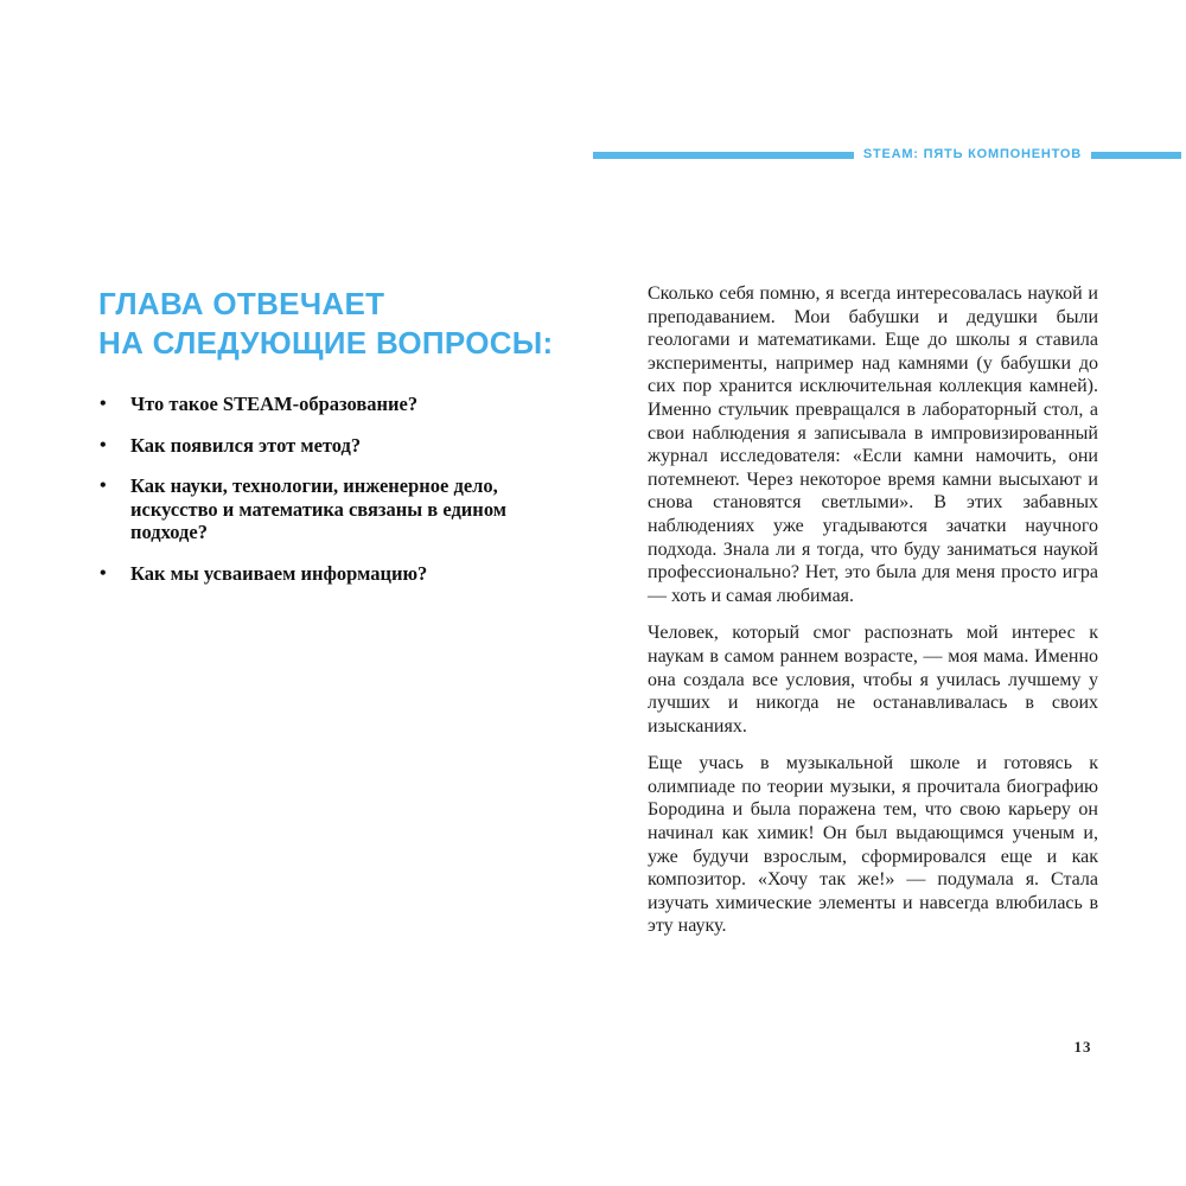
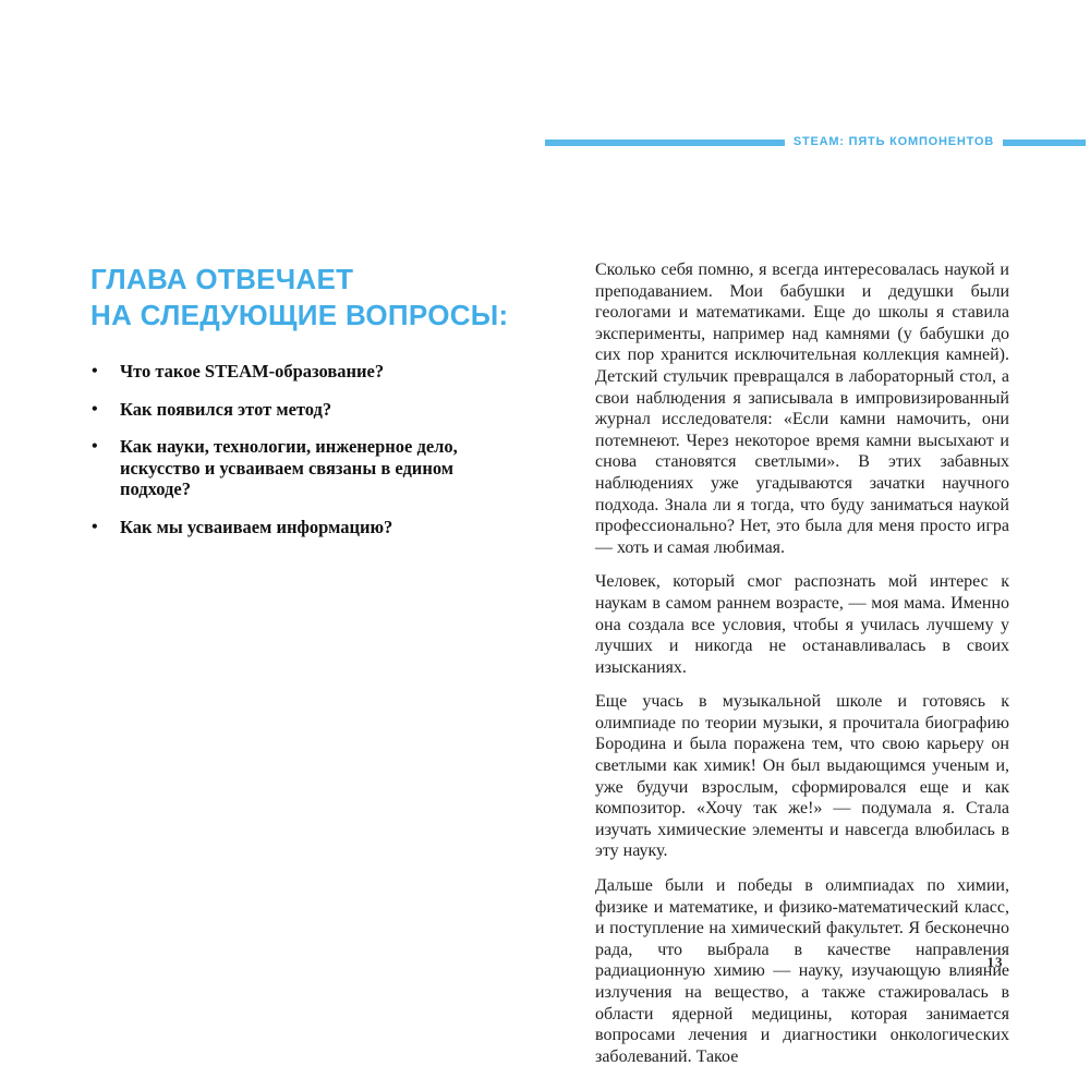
  STEAM: ПЯТЬ КОМПОНЕНТОВ
  ГЛАВА ОТВЕЧАЕТ
  НА СЛЕДУЮЩИЕ ВОПРОСЫ:
  •
  Что такое STEAM-образование?
  •
  Как появился этот метод?
  •
- Как науки, технологии, инженерное дело, искусство и математика связаны в едином подходе?
+ Как науки, технологии, инженерное дело, искусство и усваиваем связаны в едином подходе?
  •
  Как мы усваиваем информацию?
- Сколько себя помню, я всегда интересовалась наукой и преподаванием. Мои бабушки и дедушки были геологами и математиками. Еще до школы я ставила эксперименты, например над камнями (у бабушки до сих пор хранится исключительная коллекция камней). Именно стульчик превращался в лабораторный стол, а свои наблюдения я записывала в импровизированный журнал исследователя: «Если камни намочить, они потемнеют. Через некоторое время камни высыхают и снова становятся светлыми». В этих забавных наблюдениях уже угадываются зачатки научного подхода. Знала ли я тогда, что буду заниматься наукой профессионально? Нет, это была для меня просто игра — хоть и самая любимая.
+ Сколько себя помню, я всегда интересовалась наукой и преподаванием. Мои бабушки и дедушки были геологами и математиками. Еще до школы я ставила эксперименты, например над камнями (у бабушки до сих пор хранится исключительная коллекция камней). Детский стульчик превращался в лабораторный стол, а свои наблюдения я записывала в импровизированный журнал исследователя: «Если камни намочить, они потемнеют. Через некоторое время камни высыхают и снова становятся светлыми». В этих забавных наблюдениях уже угадываются зачатки научного подхода. Знала ли я тогда, что буду заниматься наукой профессионально? Нет, это была для меня просто игра — хоть и самая любимая.
  Человек, который смог распознать мой интерес к наукам в самом раннем возрасте, — моя мама. Именно она создала все условия, чтобы я училась лучшему у лучших и никогда не останавливалась в своих изысканиях.
- Еще учась в музыкальной школе и готовясь к олимпиаде по теории музыки, я прочитала биографию Бородина и была поражена тем, что свою карьеру он начинал как химик! Он был выдающимся ученым и, уже будучи взрослым, сформировался еще и как композитор. «Хочу так же!» — подумала я. Стала изучать химические элементы и навсегда влюбилась в эту науку.
+ Еще учась в музыкальной школе и готовясь к олимпиаде по теории музыки, я прочитала биографию Бородина и была поражена тем, что свою карьеру он светлыми как химик! Он был выдающимся ученым и, уже будучи взрослым, сформировался еще и как композитор. «Хочу так же!» — подумала я. Стала изучать химические элементы и навсегда влюбилась в эту науку.
+ Дальше были и победы в олимпиадах по химии, физике и математике, и физико-математический класс, и поступление на химический факультет. Я бесконечно рада, что выбрала в качестве направления радиационную химию — науку, изучающую влияние излучения на вещество, а также стажировалась в области ядерной медицины, которая занимается вопросами лечения и диагностики онкологических заболеваний. Такое
  13
